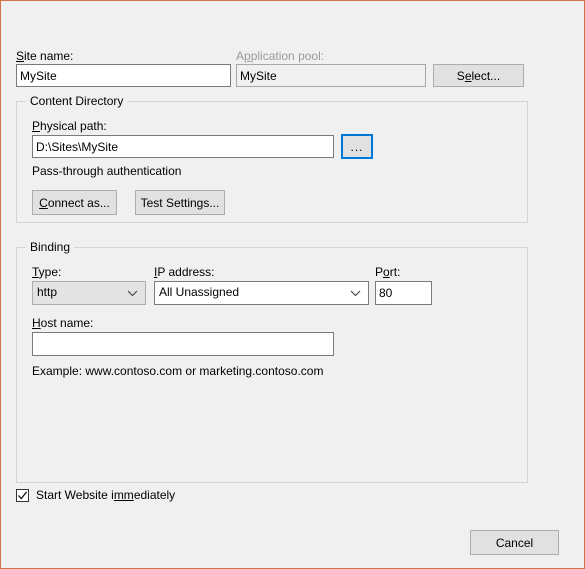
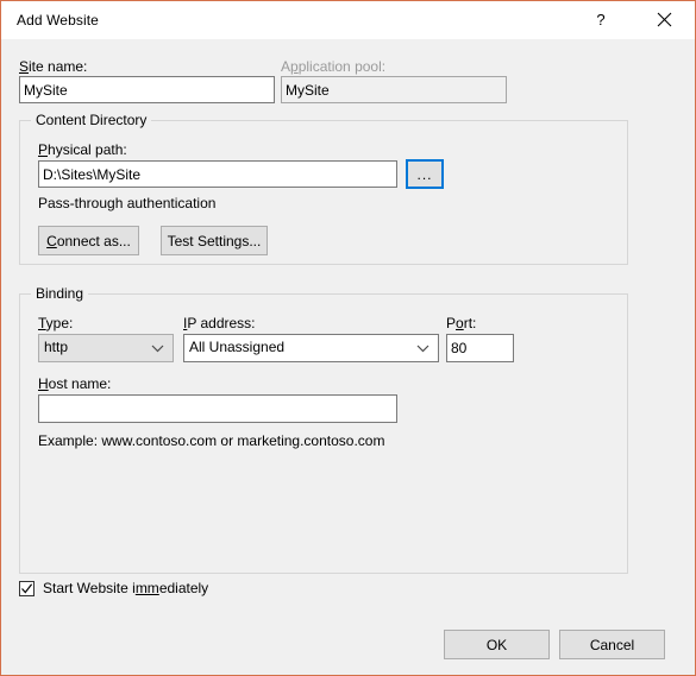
+ Add Website
+ ?
  Site name:
  MySite
  Application pool:
  MySite
- Select...
  Content Directory
  Physical path:
  D:\Sites\MySite
  ...
  Pass-through authentication
  Connect as...
  Test Settings...
  Binding
  Type:
  http
  IP address:
  All Unassigned
  Port:
  80
  Host name:
  Example: www.contoso.com or marketing.contoso.com
  Start Website immediately
+ OK
  Cancel
